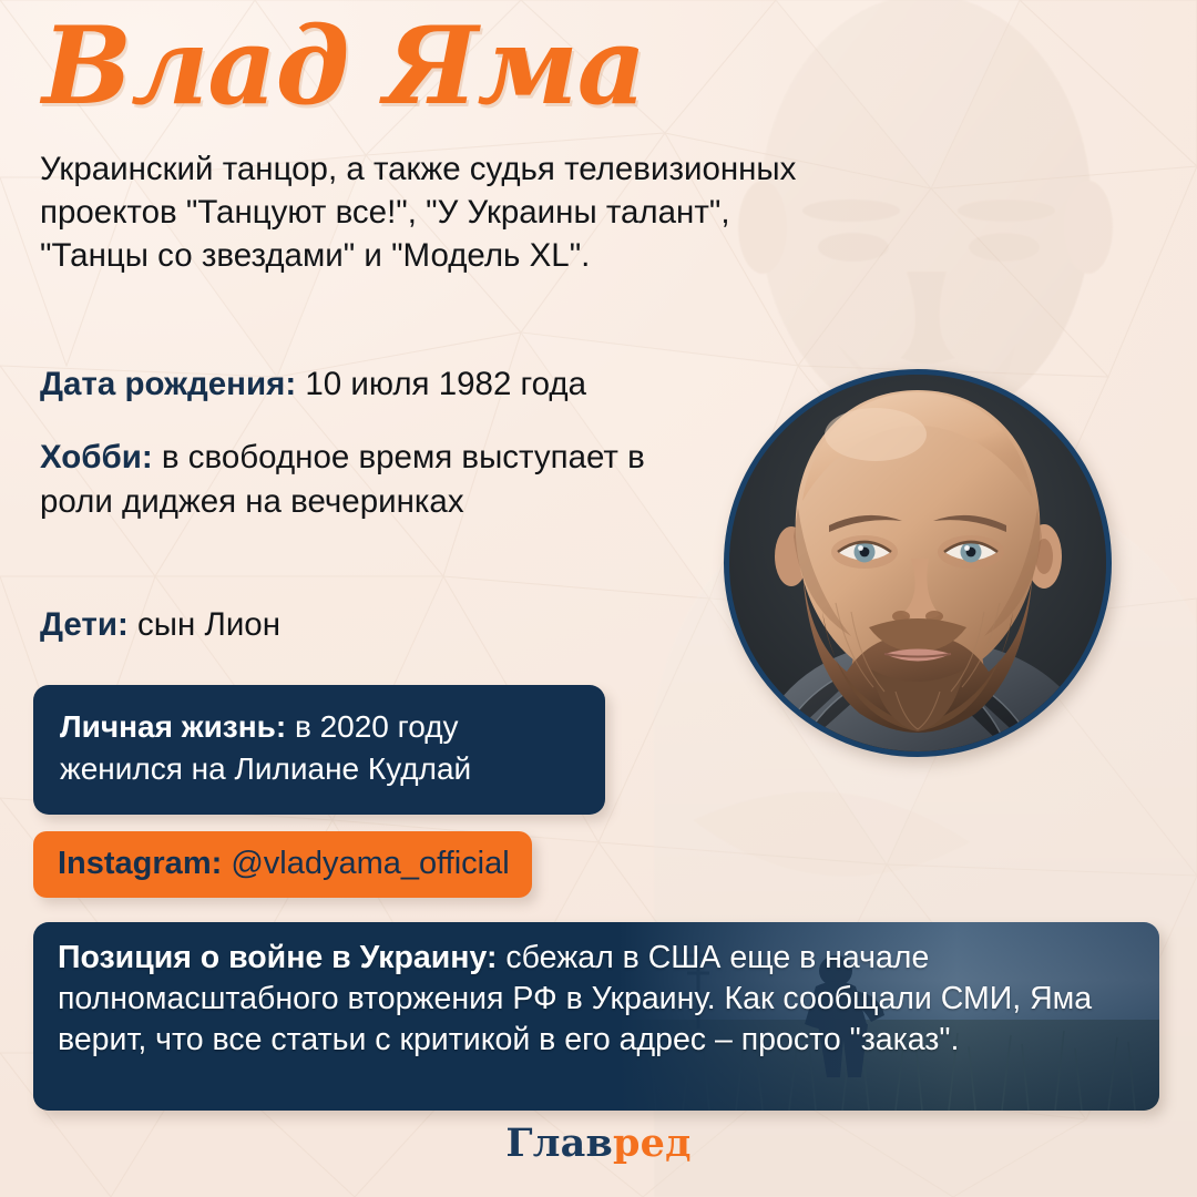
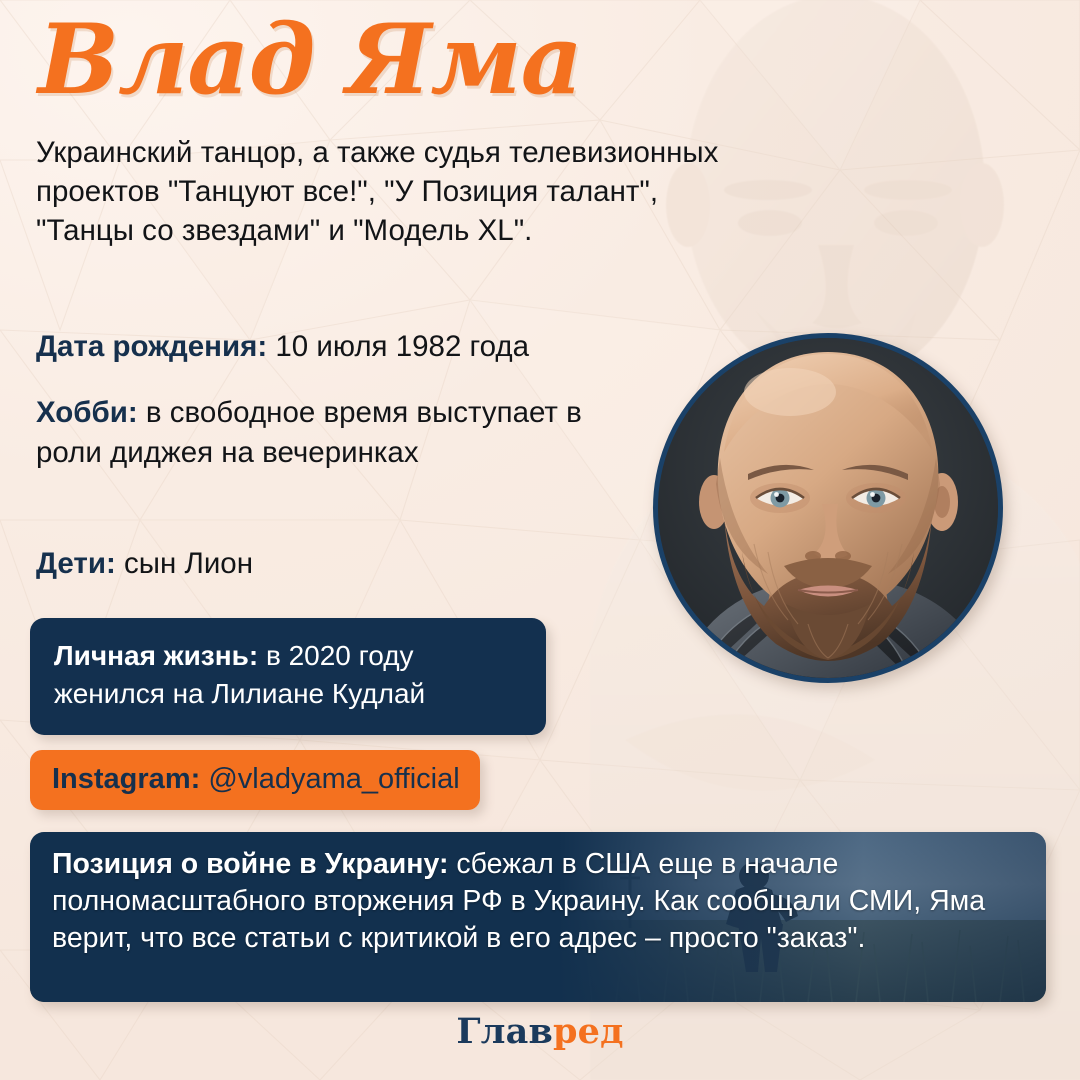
  Влад Яма
  Украинский танцор, а также судья телевизионных
- проектов "Танцуют все!", "У Украины талант",
+ проектов "Танцуют все!", "У Позиция талант",
  "Танцы со звездами" и "Модель XL".
  Дата рождения: 10 июля 1982 года
  Хобби: в свободное время выступает в роли диджея на вечеринках
  Дети: сын Лион
  Личная жизнь: в 2020 году женился на Лилиане Кудлай
  Instagram: @vladyama_official
  Позиция о войне в Украину: сбежал в США еще в начале полномасштабного вторжения РФ в Украину. Как сообщали СМИ, Яма верит, что все статьи с критикой в его адрес – просто "заказ".
  Главред
